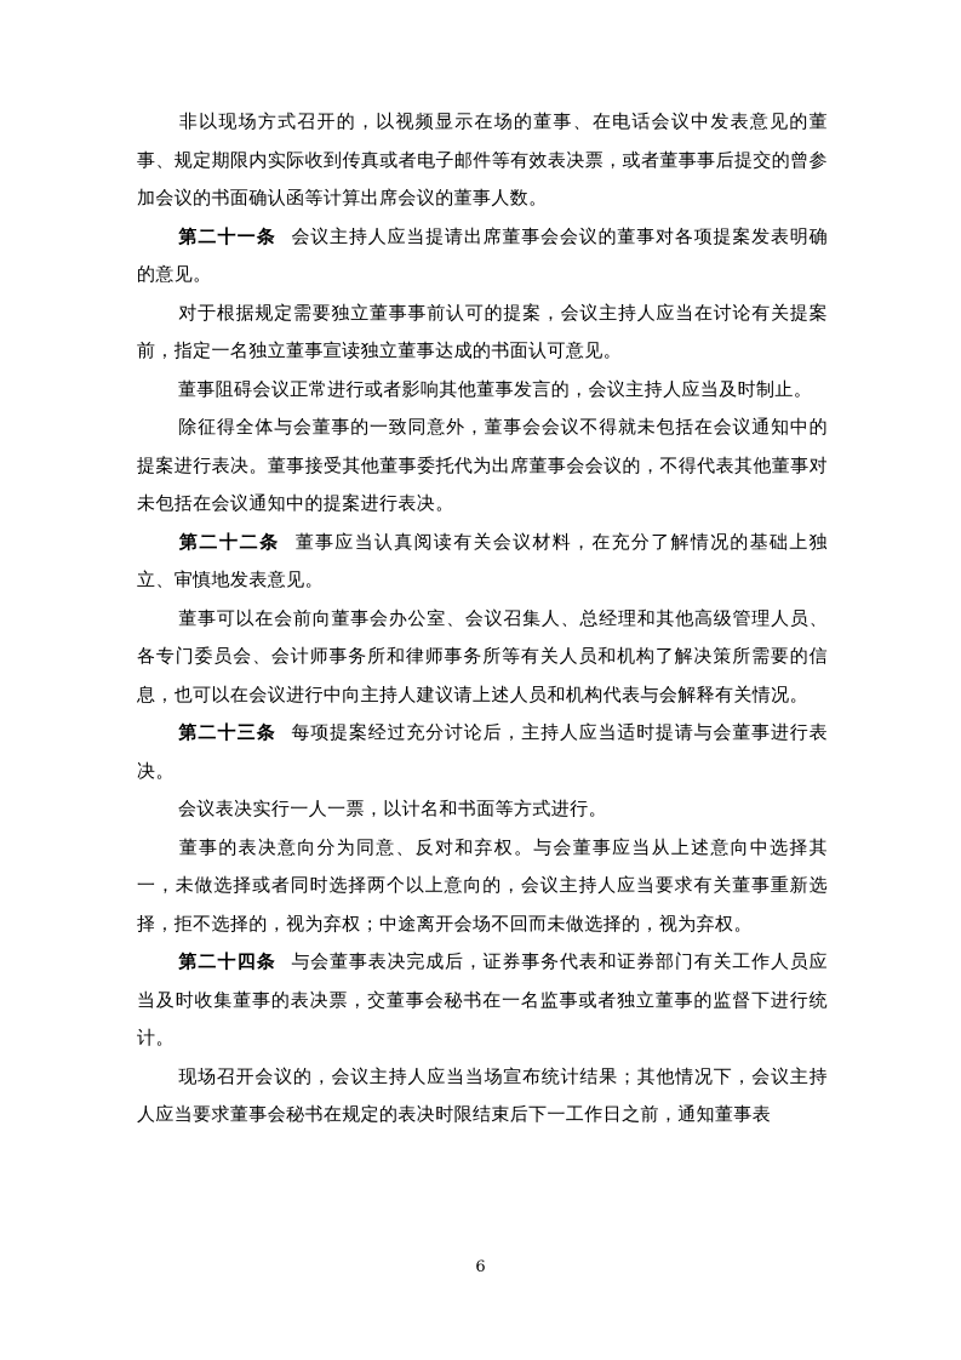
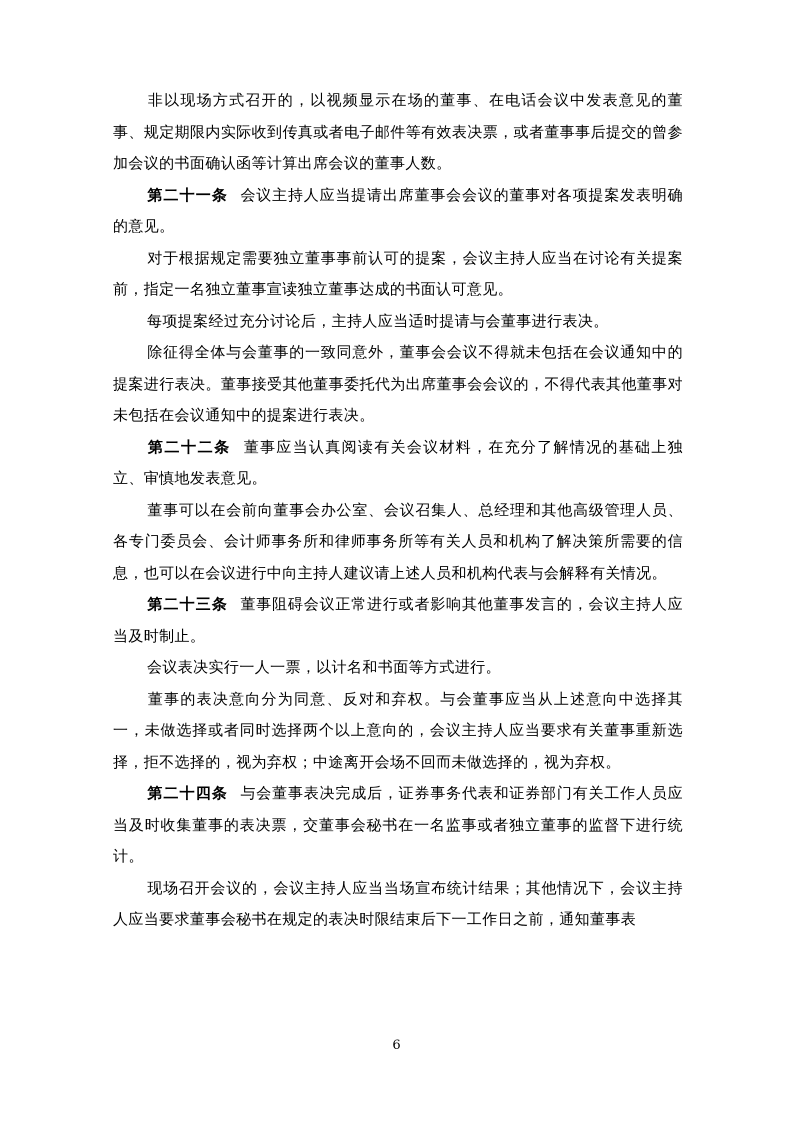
  非以现场方式召开的，以视频显示在场的董事、在电话会议中发表意见的董事、规定期限内实际收到传真或者电子邮件等有效表决票，或者董事事后提交的曾参加会议的书面确认函等计算出席会议的董事人数。
  第二十一条 会议主持人应当提请出席董事会会议的董事对各项提案发表明确的意见。
  对于根据规定需要独立董事事前认可的提案，会议主持人应当在讨论有关提案前，指定一名独立董事宣读独立董事达成的书面认可意见。
- 董事阻碍会议正常进行或者影响其他董事发言的，会议主持人应当及时制止。
+ 每项提案经过充分讨论后，主持人应当适时提请与会董事进行表决。
  除征得全体与会董事的一致同意外，董事会会议不得就未包括在会议通知中的提案进行表决。董事接受其他董事委托代为出席董事会会议的，不得代表其他董事对未包括在会议通知中的提案进行表决。
  第二十二条 董事应当认真阅读有关会议材料，在充分了解情况的基础上独立、审慎地发表意见。
  董事可以在会前向董事会办公室、会议召集人、总经理和其他高级管理人员、各专门委员会、会计师事务所和律师事务所等有关人员和机构了解决策所需要的信息，也可以在会议进行中向主持人建议请上述人员和机构代表与会解释有关情况。
- 第二十三条 每项提案经过充分讨论后，主持人应当适时提请与会董事进行表决。
+ 第二十三条 董事阻碍会议正常进行或者影响其他董事发言的，会议主持人应当及时制止。
  会议表决实行一人一票，以计名和书面等方式进行。
  董事的表决意向分为同意、反对和弃权。与会董事应当从上述意向中选择其一，未做选择或者同时选择两个以上意向的，会议主持人应当要求有关董事重新选择，拒不选择的，视为弃权；中途离开会场不回而未做选择的，视为弃权。
  第二十四条 与会董事表决完成后，证券事务代表和证券部门有关工作人员应当及时收集董事的表决票，交董事会秘书在一名监事或者独立董事的监督下进行统计。
  现场召开会议的，会议主持人应当当场宣布统计结果；其他情况下，会议主持人应当要求董事会秘书在规定的表决时限结束后下一工作日之前，通知董事表
  6
